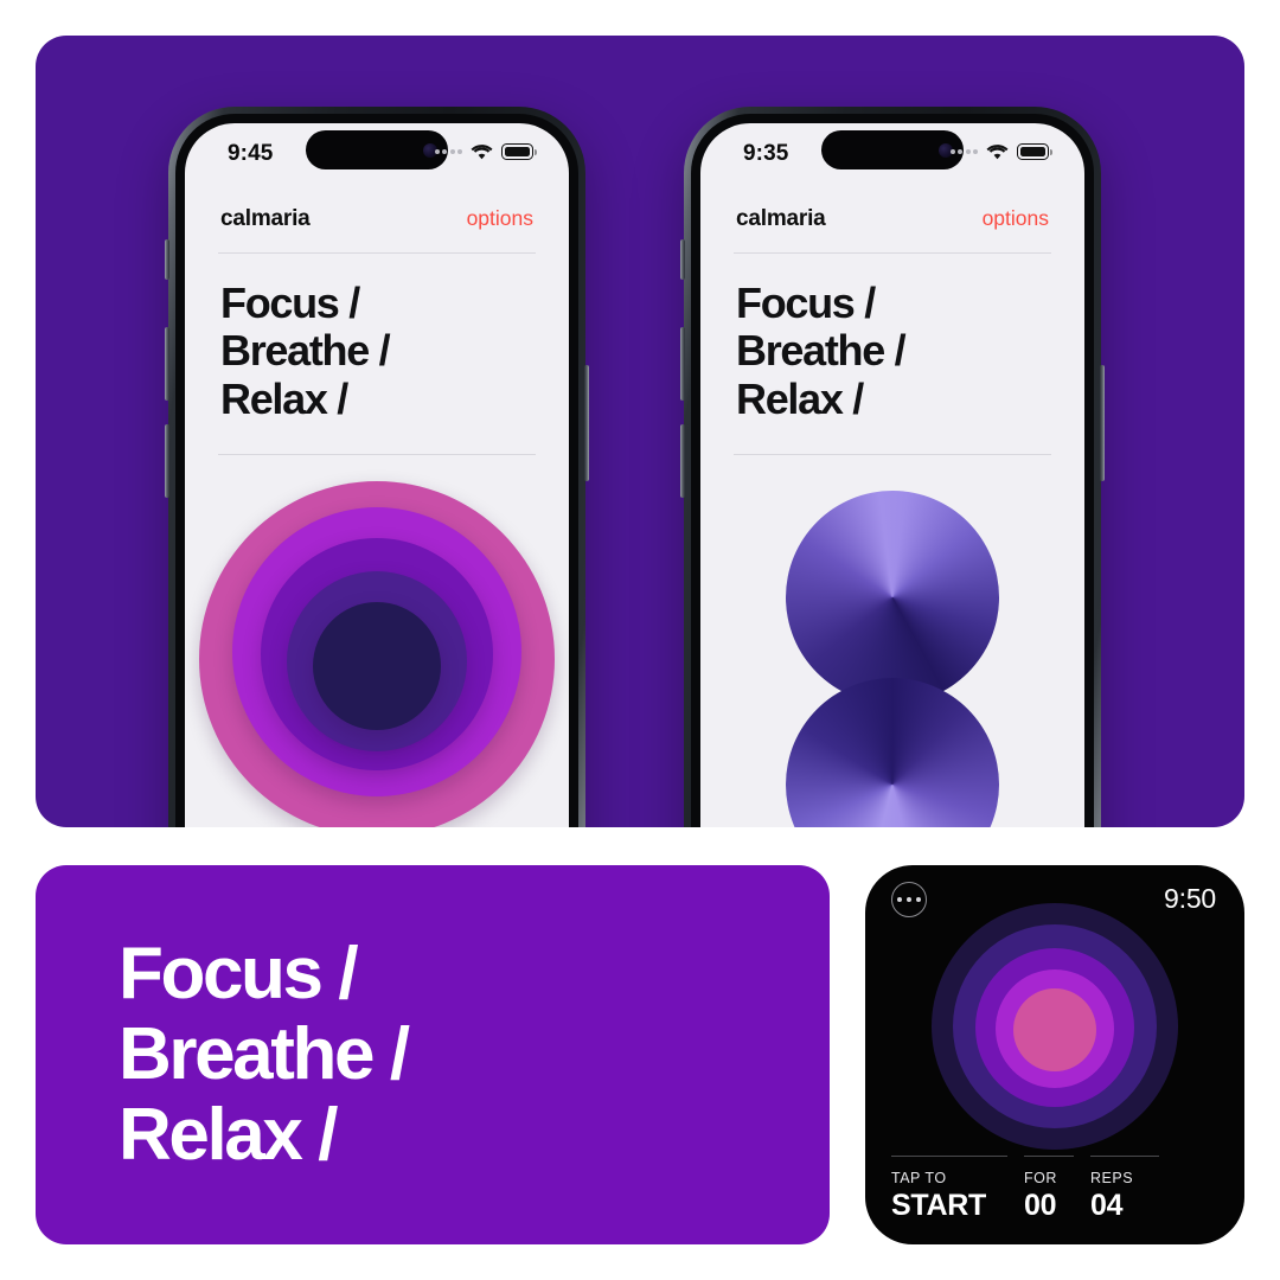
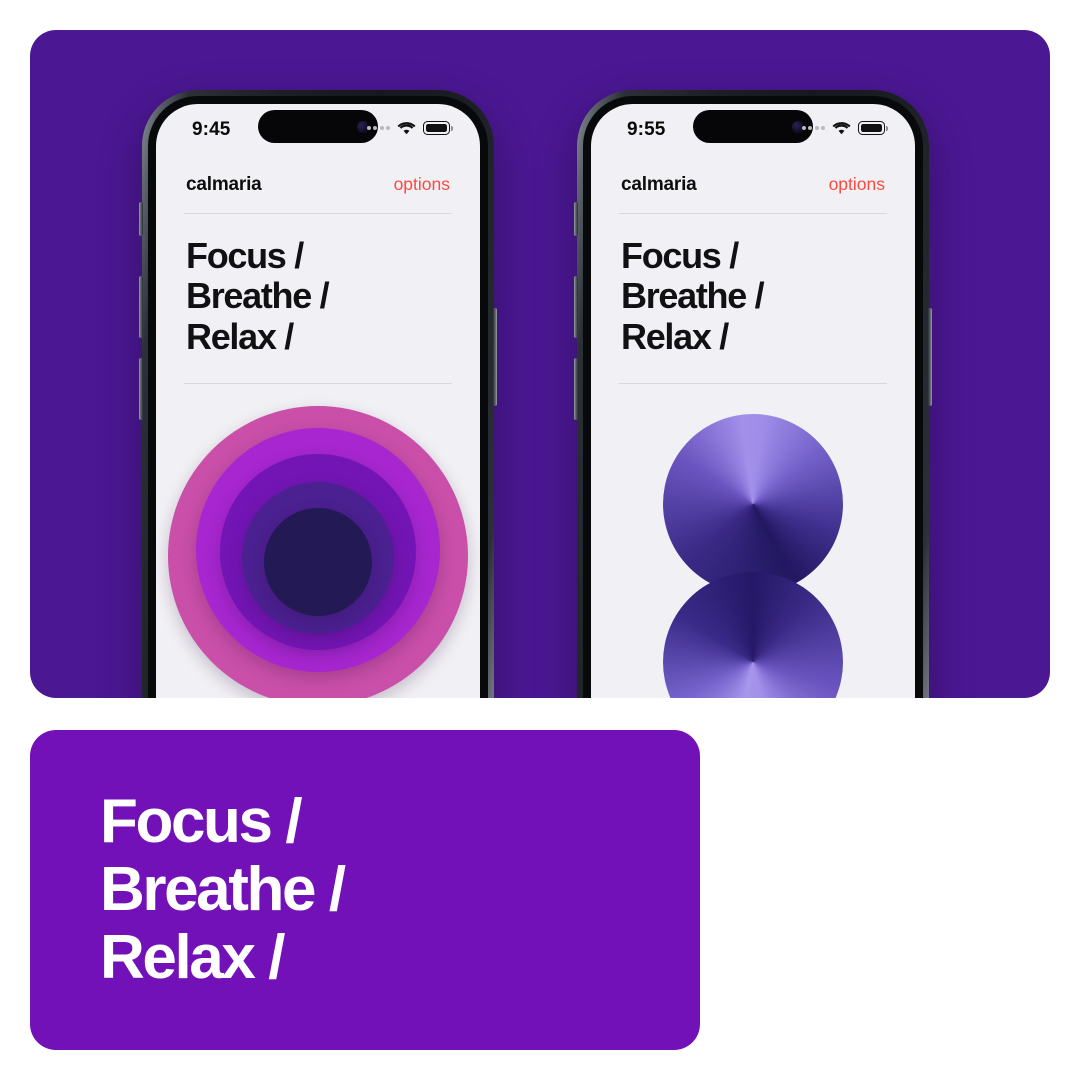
  9:45
  calmaria
  options
  Focus /
  Breathe /
  Relax /
- 9:35
+ 9:55
  calmaria
  options
  Focus /
  Breathe /
  Relax /
  Focus /
  Breathe /
  Relax /
- 9:50
- TAP TO
- START
- FOR
- 00
- REPS
- 04
